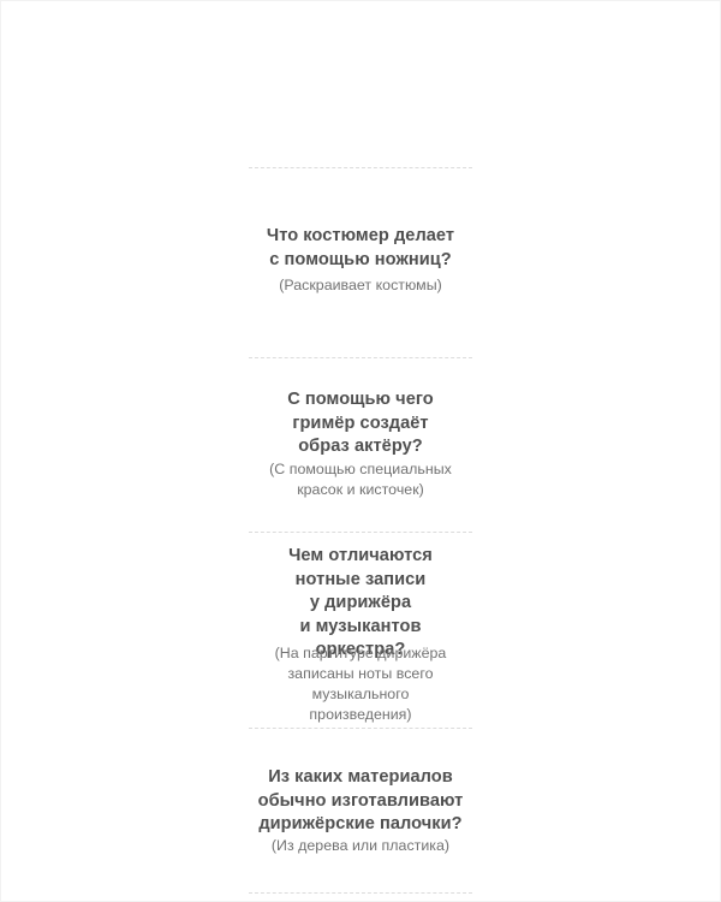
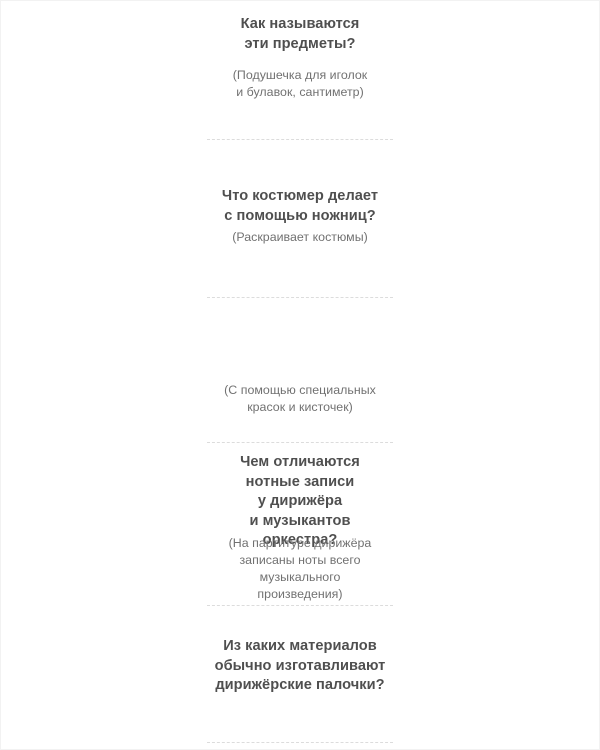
+ Как называются
+ эти предметы?
+ (Подушечка для иголок
+ и булавок, сантиметр)
  Что костюмер делает
  с помощью ножниц?
  (Раскраивает костюмы)
- С помощью чего
- гримёр создаёт
- образ актёру?
  (С помощью специальных
  красок и кисточек)
  Чем отличаются
  нотные записи
  у дирижёра
  и музыкантов
  оркестра?
  (На партитуре дирижёра
  записаны ноты всего
  музыкального
  произведения)
  Из каких материалов
  обычно изготавливают
  дирижёрские палочки?
- (Из дерева или пластика)
